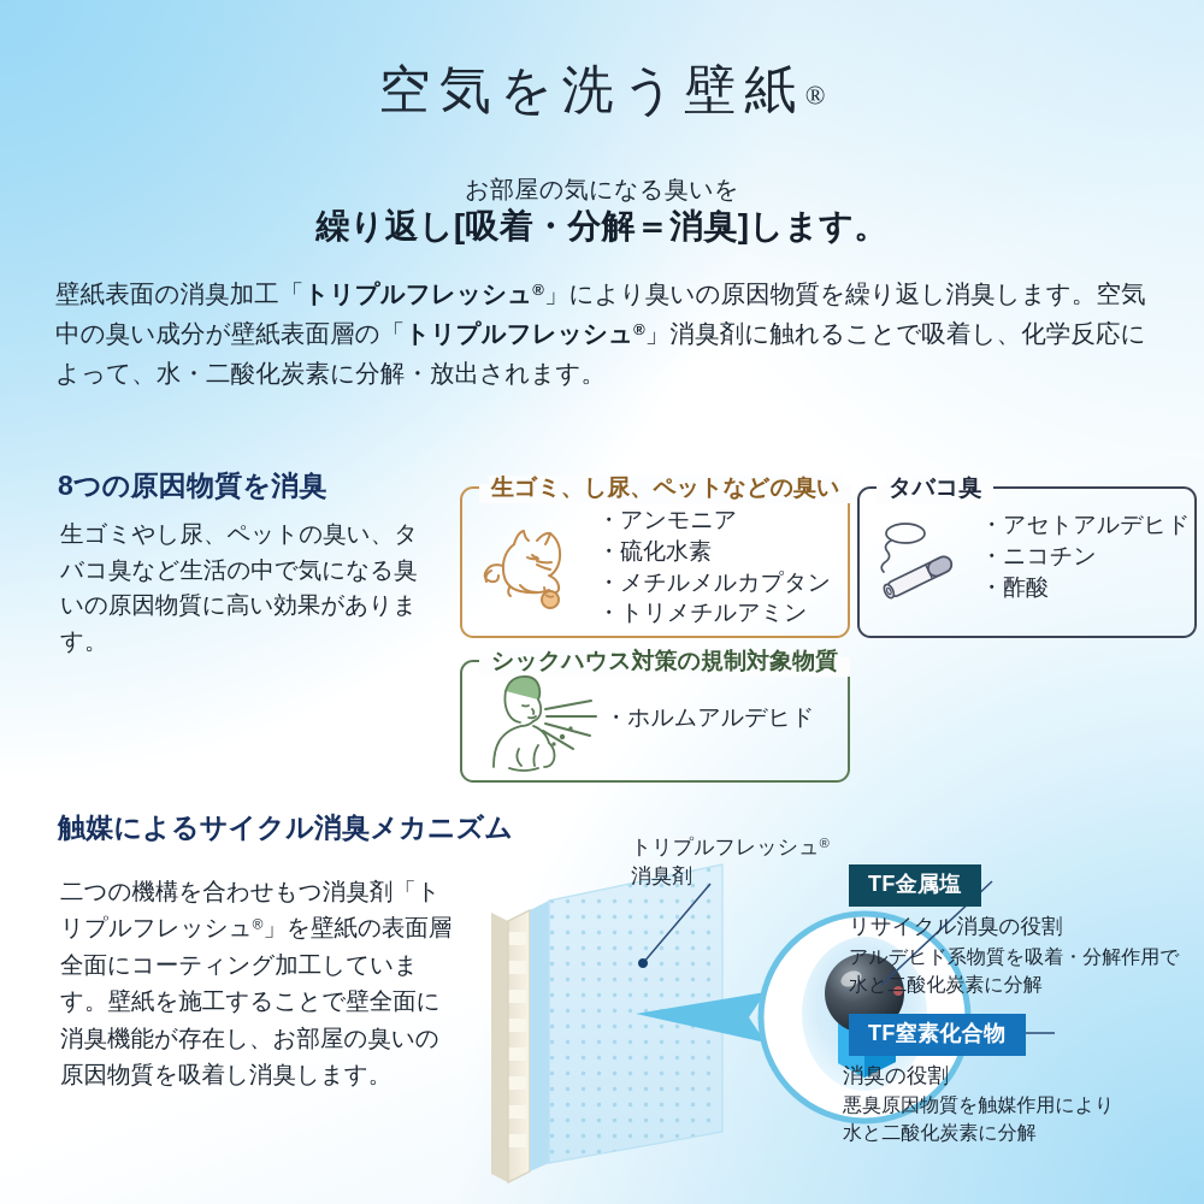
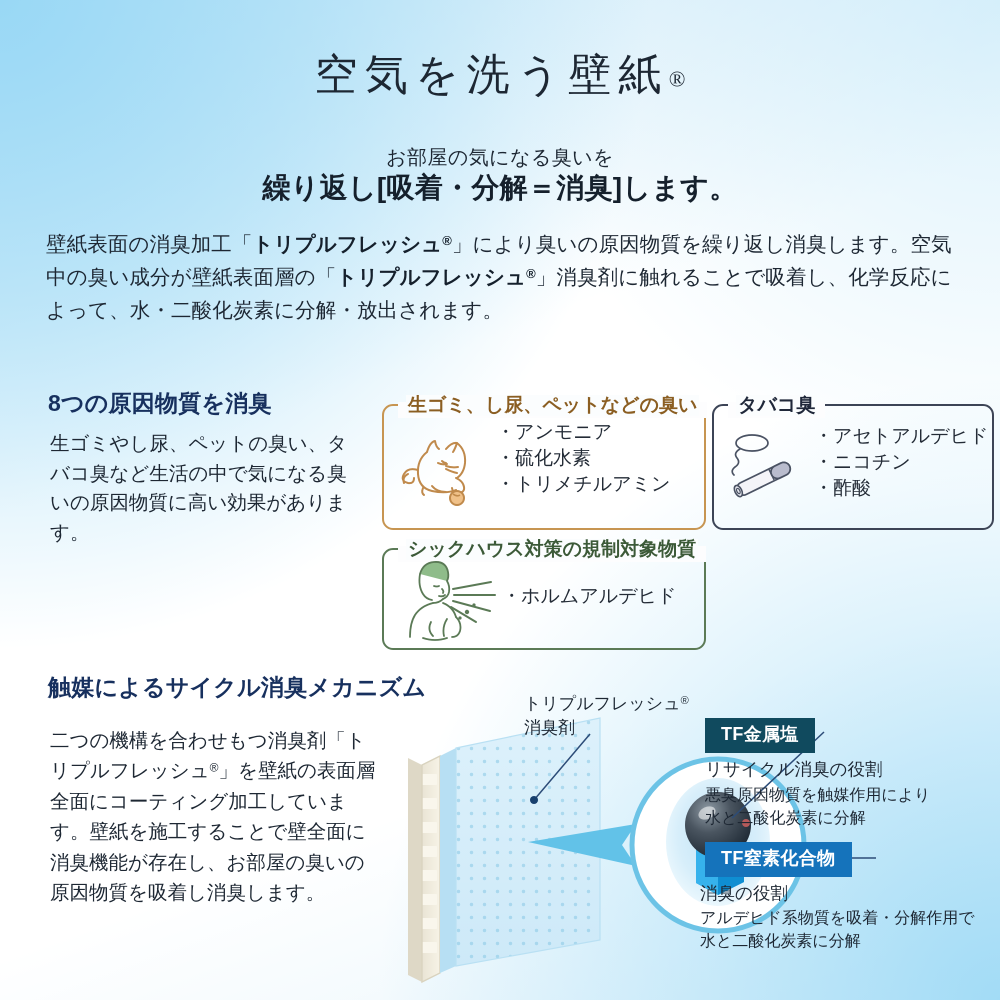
  空気を洗う壁紙®
  お部屋の気になる臭いを
  繰り返し[吸着・分解＝消臭]します。
  壁紙表面の消臭加工「トリプルフレッシュ®」により臭いの原因物質を繰り返し消臭します。空気中の臭い成分が壁紙表面層の「トリプルフレッシュ®」消臭剤に触れることで吸着し、化学反応によって、水・二酸化炭素に分解・放出されます。
  8つの原因物質を消臭
  生ゴミやし尿、ペットの臭い、タバコ臭など生活の中で気になる臭いの原因物質に高い効果があります。
  生ゴミ、し尿、ペットなどの臭い
  ・アンモニア
  ・硫化水素
- ・メチルメルカプタン
  ・トリメチルアミン
  タバコ臭
  ・アセトアルデヒド
  ・ニコチン
  ・酢酸
  シックハウス対策の規制対象物質
  ・ホルムアルデヒド
  触媒によるサイクル消臭メカニズム
  二つの機構を合わせもつ消臭剤「トリプルフレッシュ®」を壁紙の表面層全面にコーティング加工しています。壁紙を施工することで壁全面に消臭機能が存在し、お部屋の臭いの原因物質を吸着し消臭します。
  トリプルフレッシュ®
  消臭剤
  TF金属塩
  リサイクル消臭の役割
- アルデヒド系物質を吸着・分解作用で
+ 悪臭原因物質を触媒作用により
  水と二酸化炭素に分解
  TF窒素化合物
  消臭の役割
- 悪臭原因物質を触媒作用により
+ アルデヒド系物質を吸着・分解作用で
  水と二酸化炭素に分解
